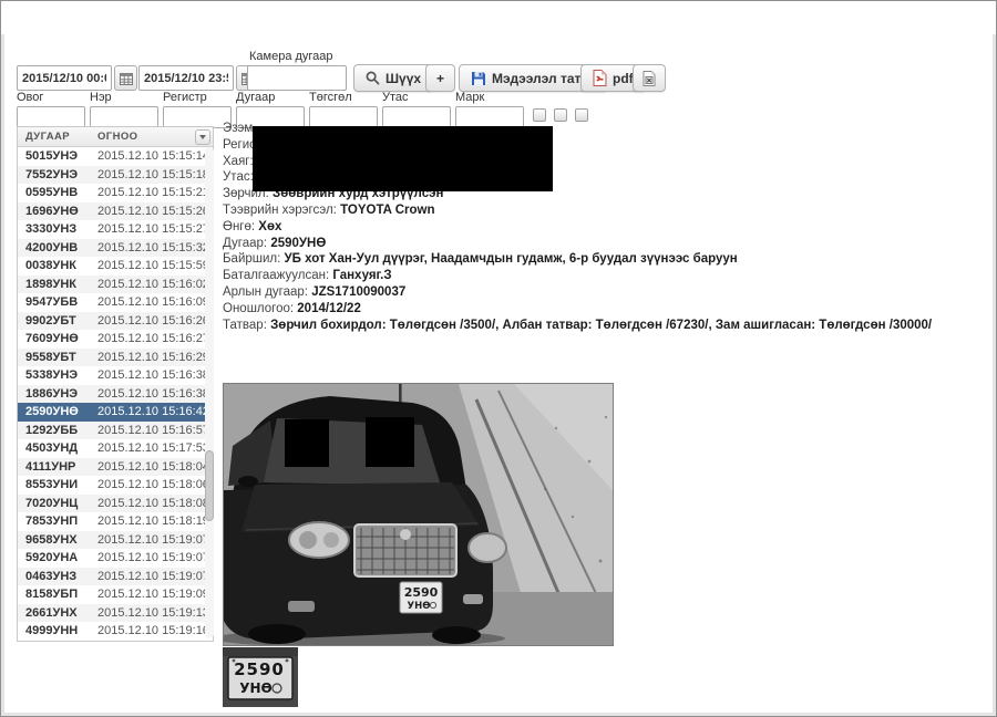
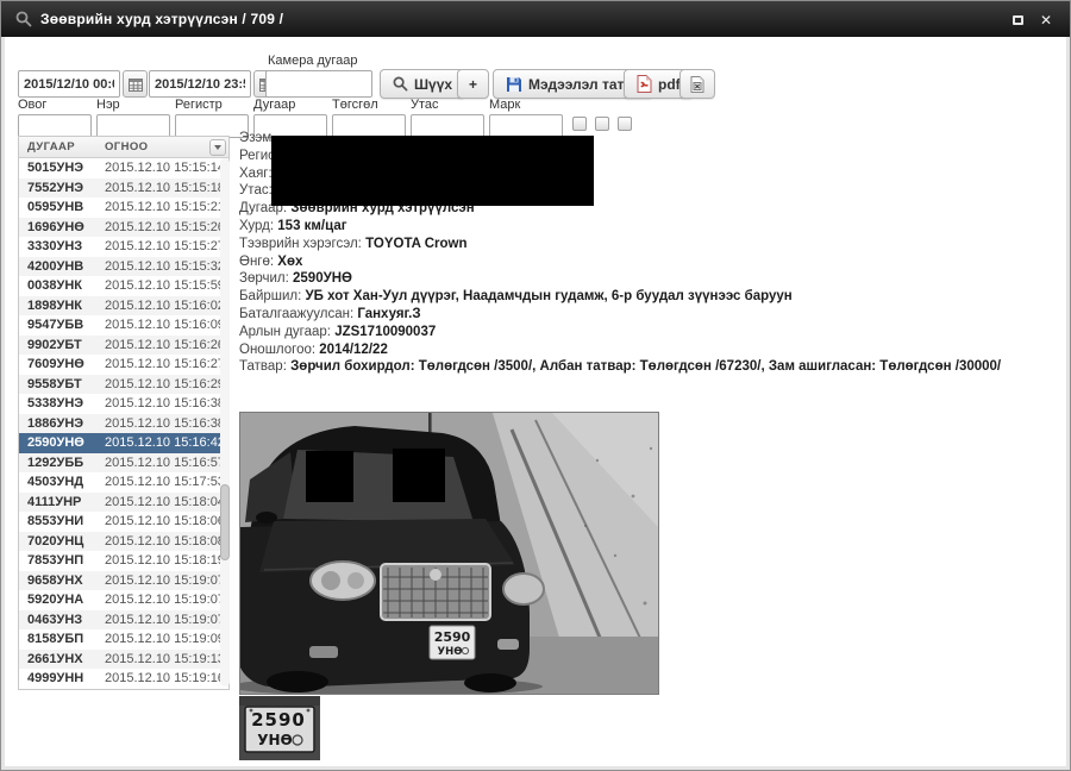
+ Зөөврийн хурд хэтрүүлсэн / 709 /
+ ✕
  2015/12/10 00:
  2015/12/10 23:
  Камера дугаар
  Шүүх
  +
  Мэдээлэл тат
  pdf
  Овог
  Нэр
  Регистр
  Дугаар
  Төгсгөл
  Утас
  Марк
  ДУГААР
  ОГНОО
  5015УНЭ
  2015.12.10 15:15:1
  7552УНЭ
  2015.12.10 15:15:1
  0595УНВ
  2015.12.10 15:15:2
  1696УНӨ
  2015.12.10 15:15:2
  3330УНЗ
  2015.12.10 15:15:2
  4200УНВ
  2015.12.10 15:15:3
  0038УНК
  2015.12.10 15:15:5
  1898УНК
  2015.12.10 15:16:0
  9547УБВ
  2015.12.10 15:16:0
  9902УБТ
  2015.12.10 15:16:2
  7609УНӨ
  2015.12.10 15:16:2
  9558УБТ
  2015.12.10 15:16:2
  5338УНЭ
  2015.12.10 15:16:3
  1886УНЭ
  2015.12.10 15:16:3
  2590УНӨ
  2015.12.10 15:16:4
  1292УББ
  2015.12.10 15:16:5
  4503УНД
  2015.12.10 15:17:5
  4111УНР
  2015.12.10 15:18:0
  8553УНИ
  2015.12.10 15:18:0
  7020УНЦ
  2015.12.10 15:18:0
  7853УНП
  2015.12.10 15:18:1
  9658УНХ
  2015.12.10 15:19:0
  5920УНА
  2015.12.10 15:19:0
  0463УНЗ
  2015.12.10 15:19:0
  8158УБП
  2015.12.10 15:19:0
  2661УНХ
  2015.12.10 15:19:1
  4999УНН
  2015.12.10 15:19:1
  Эзэм
  Реги
  Хаяг
  Утас
- Зөрчил: Зөөврийн хурд хэтрүүлсэн
+ Дугаар: Зөөврийн хурд хэтрүүлсэн
+ Хурд: 153 км/цаг
  Тээврийн хэрэгсэл: TOYOTA Crown
  Өнгө: Хөх
- Дугаар: 2590УНӨ
+ Зөрчил: 2590УНӨ
  Байршил: УБ хот Хан-Уул дүүрэг, Наадамчдын гудамж, 6-р буудал зүүнээс баруун
  Баталгаажуулсан: Ганхуяг.З
  Арлын дугаар: JZS1710090037
  Оношлогоо: 2014/12/22
  Татвар: Зөрчил бохирдол: Төлөгдсөн /3500/, Албан татвар: Төлөгдсөн /67230/, Зам ашигласан: Төлөгдсөн /30000/
  2590
  УНӨ
  2590
  УНӨ
